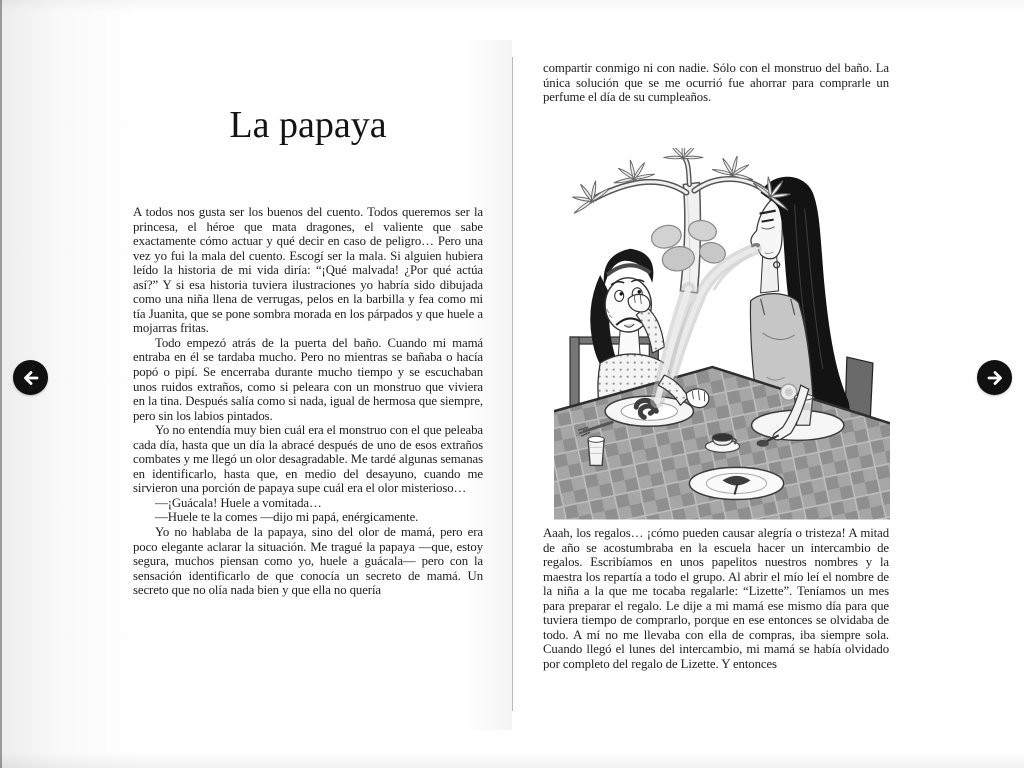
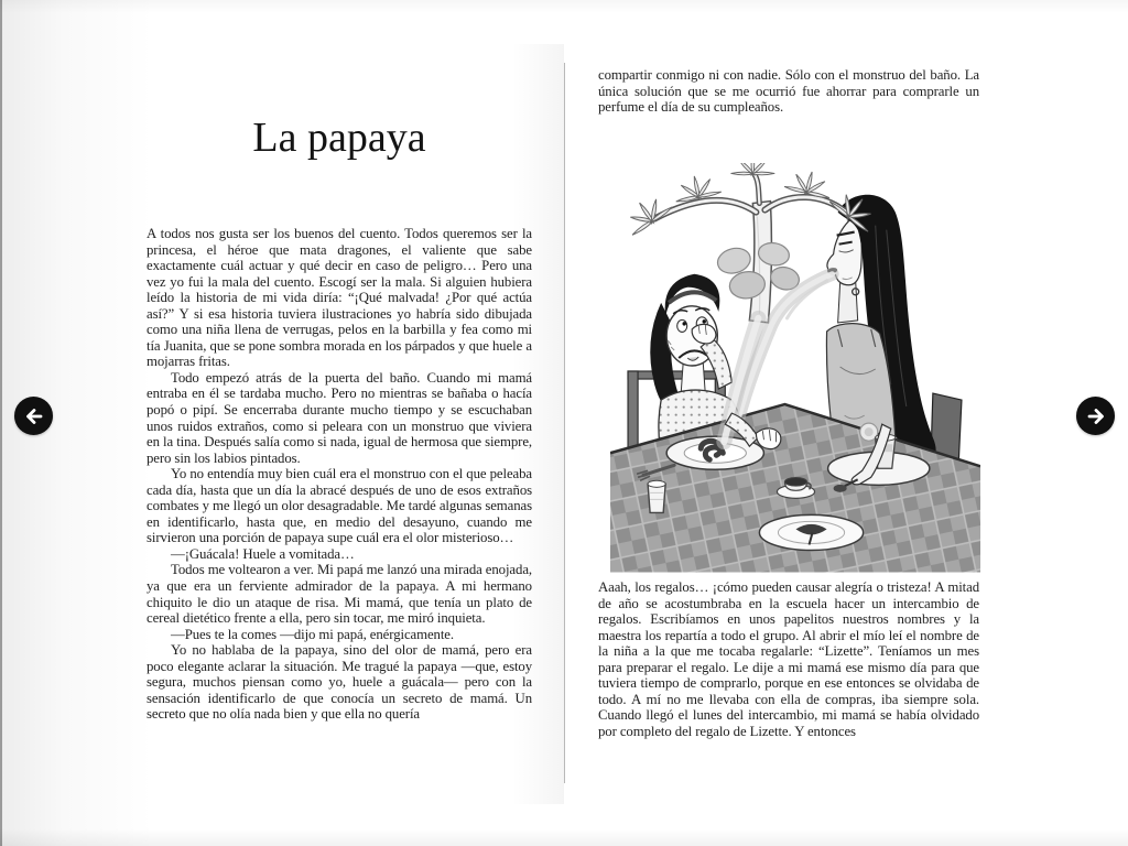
  La papaya
- A todos nos gusta ser los buenos del cuento. Todos queremos ser la princesa, el héroe que mata dragones, el valiente que sabe exactamente cómo actuar y qué decir en caso de peligro… Pero una vez yo fui la mala del cuento. Escogí ser la mala. Si alguien hubiera leído la historia de mi vida diría: “¡Qué malvada! ¿Por qué actúa así?” Y si esa historia tuviera ilustraciones yo habría sido dibujada como una niña llena de verrugas, pelos en la barbilla y fea como mi tía Juanita, que se pone sombra morada en los párpados y que huele a mojarras fritas.
+ A todos nos gusta ser los buenos del cuento. Todos queremos ser la princesa, el héroe que mata dragones, el valiente que sabe exactamente cuál actuar y qué decir en caso de peligro… Pero una vez yo fui la mala del cuento. Escogí ser la mala. Si alguien hubiera leído la historia de mi vida diría: “¡Qué malvada! ¿Por qué actúa así?” Y si esa historia tuviera ilustraciones yo habría sido dibujada como una niña llena de verrugas, pelos en la barbilla y fea como mi tía Juanita, que se pone sombra morada en los párpados y que huele a mojarras fritas.
  Todo empezó atrás de la puerta del baño. Cuando mi mamá entraba en él se tardaba mucho. Pero no mientras se bañaba o hacía popó o pipí. Se encerraba durante mucho tiempo y se escuchaban unos ruidos extraños, como si peleara con un monstruo que viviera en la tina. Después salía como si nada, igual de hermosa que siempre, pero sin los labios pintados.
  Yo no entendía muy bien cuál era el monstruo con el que peleaba cada día, hasta que un día la abracé después de uno de esos extraños combates y me llegó un olor desagradable. Me tardé algunas semanas en identificarlo, hasta que, en medio del desayuno, cuando me sirvieron una porción de papaya supe cuál era el olor misterioso…
  —¡Guácala! Huele a vomitada…
+ Todos me voltearon a ver. Mi papá me lanzó una mirada enojada, ya que era un ferviente admirador de la papaya. A mi hermano chiquito le dio un ataque de risa. Mi mamá, que tenía un plato de cereal dietético frente a ella, pero sin tocar, me miró inquieta.
- —Huele te la comes —dijo mi papá, enérgicamente.
+ —Pues te la comes —dijo mi papá, enérgicamente.
  Yo no hablaba de la papaya, sino del olor de mamá, pero era poco elegante aclarar la situación. Me tragué la papaya —que, estoy segura, muchos piensan como yo, huele a guácala— pero con la sensación identificarlo de que conocía un secreto de mamá. Un secreto que no olía nada bien y que ella no quería
  compartir conmigo ni con nadie. Sólo con el monstruo del baño. La única solución que se me ocurrió fue ahorrar para comprarle un perfume el día de su cumpleaños.
  Aaah, los regalos… ¡cómo pueden causar alegría o tristeza! A mitad de año se acostumbraba en la escuela hacer un intercambio de regalos. Escribíamos en unos papelitos nuestros nombres y la maestra los repartía a todo el grupo. Al abrir el mío leí el nombre de la niña a la que me tocaba regalarle: “Lizette”. Teníamos un mes para preparar el regalo. Le dije a mi mamá ese mismo día para que tuviera tiempo de comprarlo, porque en ese entonces se olvidaba de todo. A mí no me llevaba con ella de compras, iba siempre sola. Cuando llegó el lunes del intercambio, mi mamá se había olvidado por completo del regalo de Lizette. Y entonces
